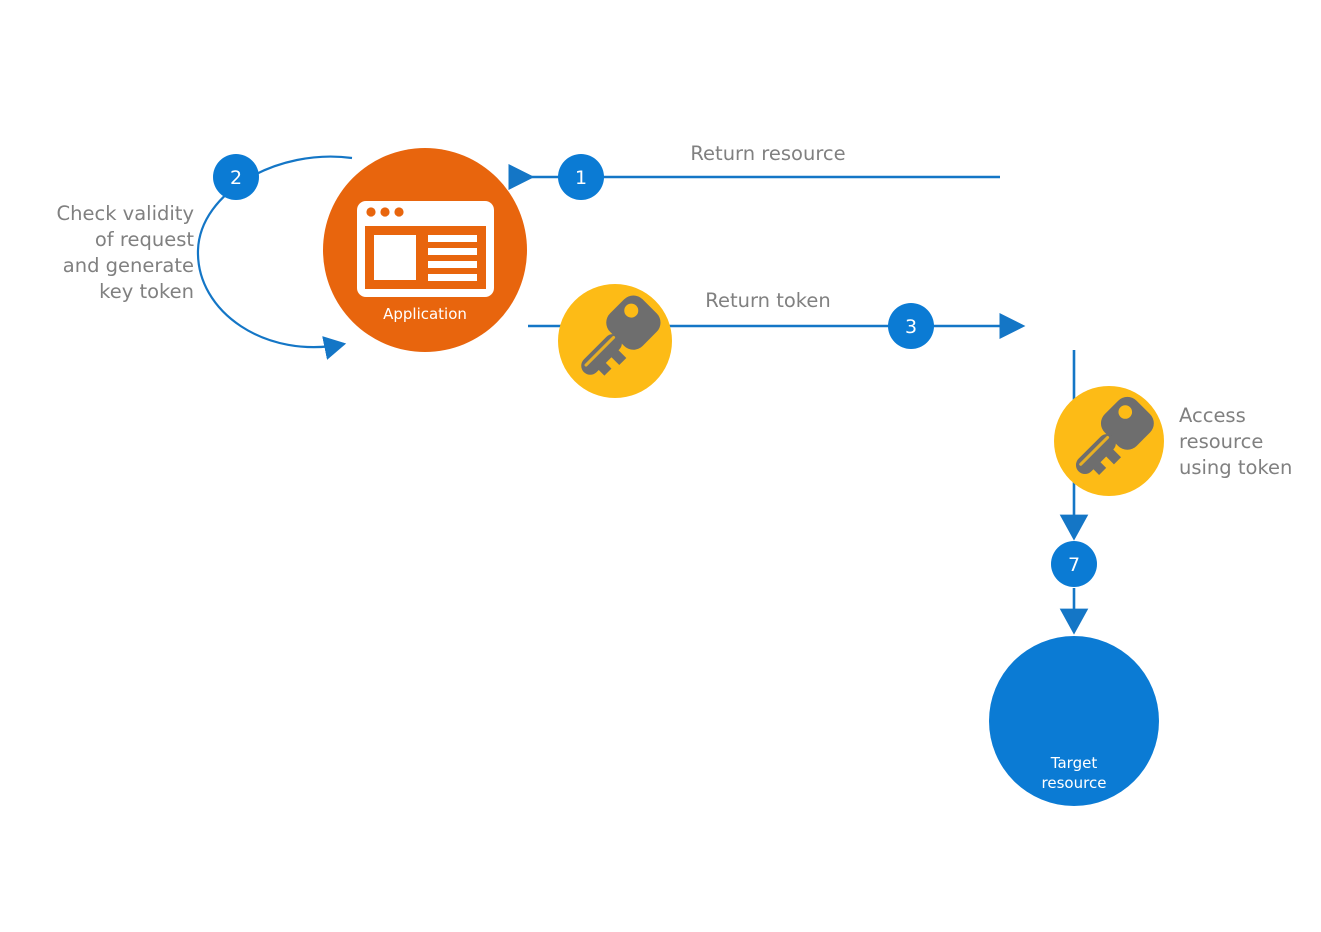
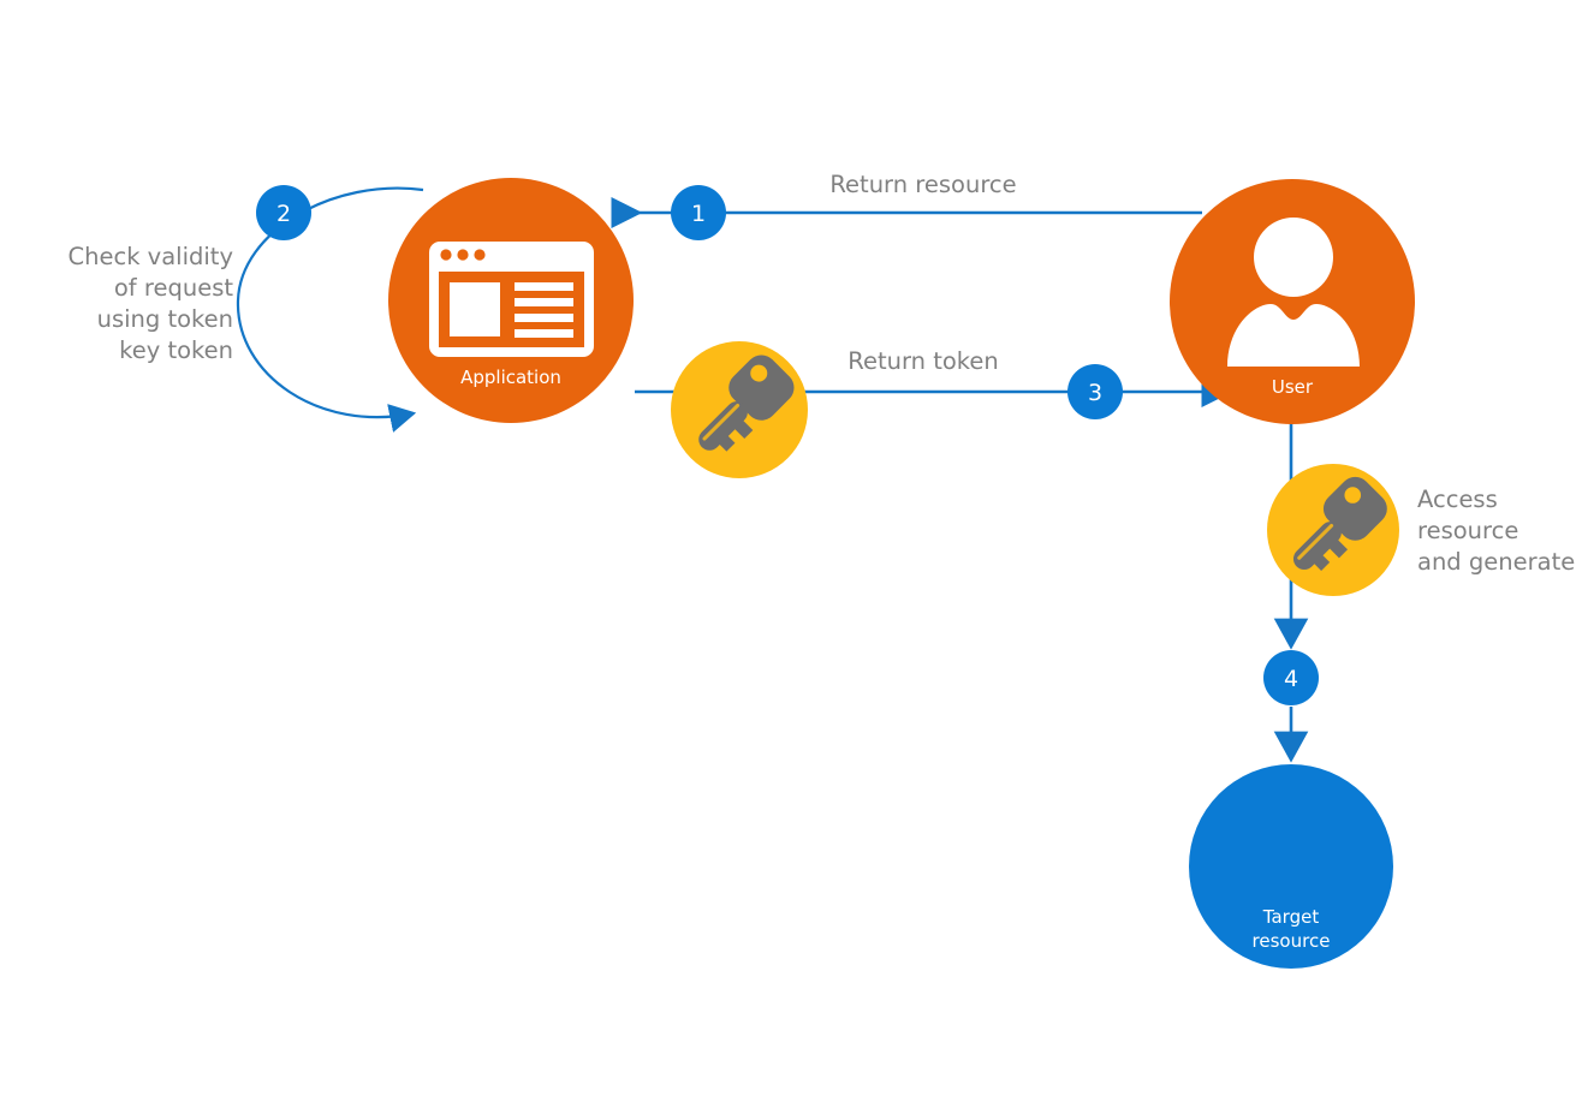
  Return resource
  Return token
  Check validity
  of request
- and generate
+ using token
  key token
  Access
  resource
- using token
+ and generate
  Application
+ User
  Target
  resource
  1
  2
  3
- 7
+ 4
